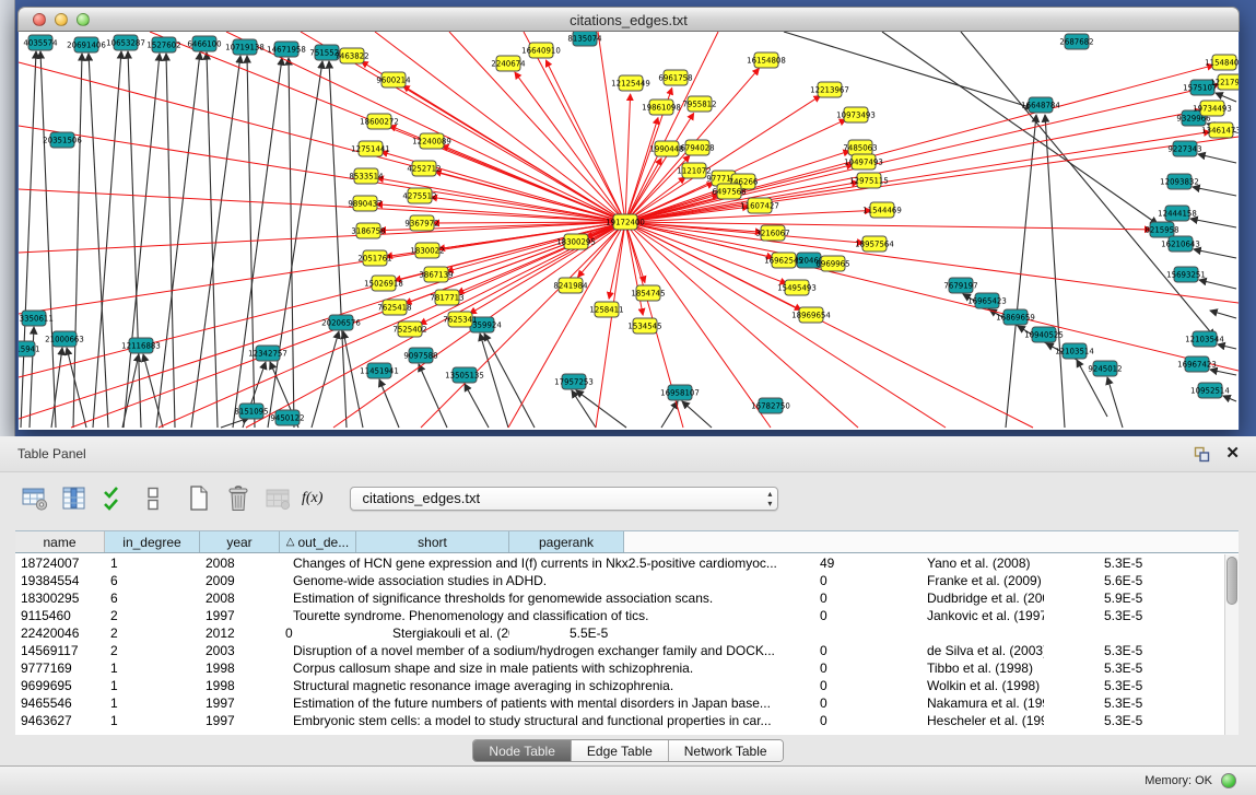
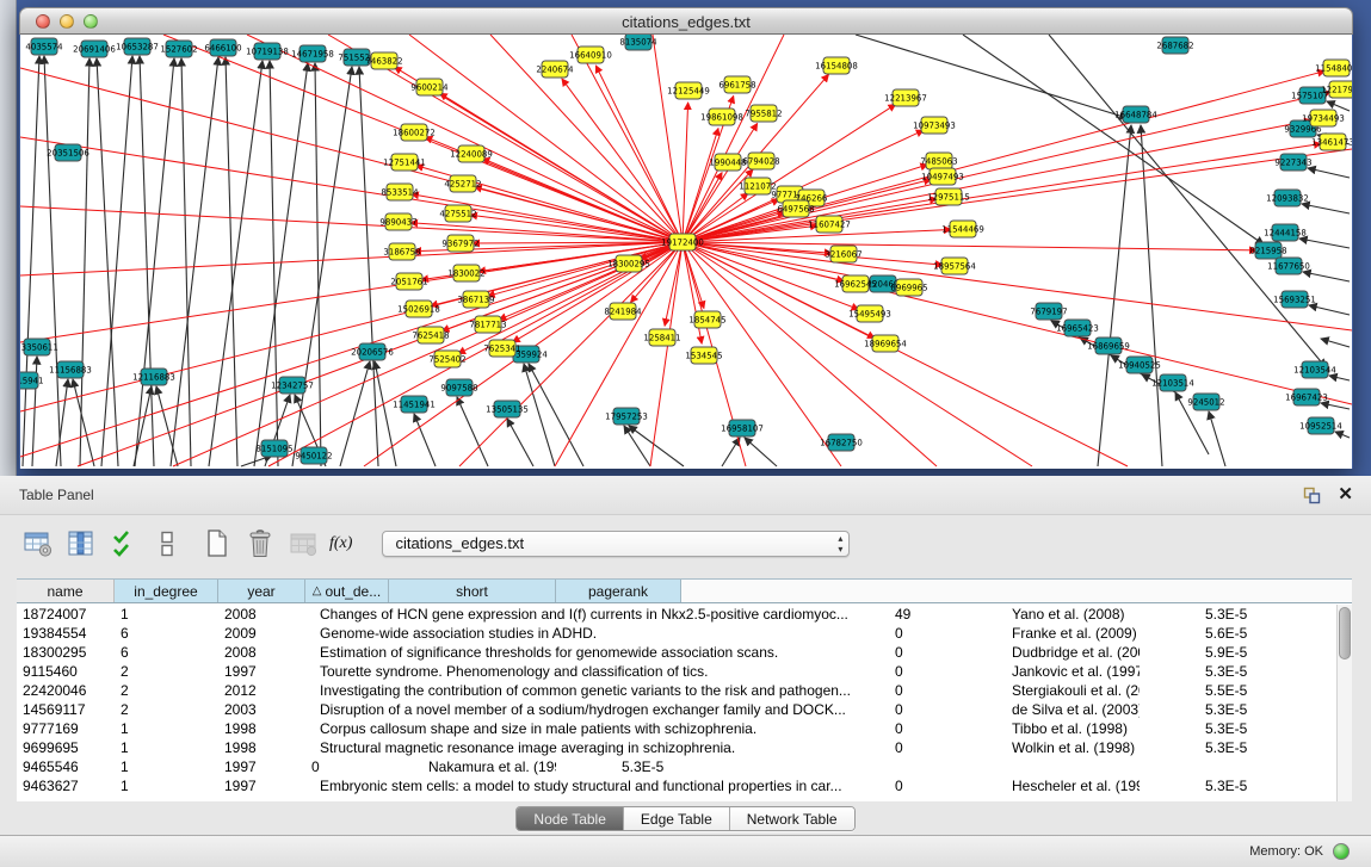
  citations_edges.txt
  4035574
  20691406
  10653287
  1527602
  6466100
  10719138
  14671958
  751552
  8135074
  2687682
  16648784
  20351506
  3350611
  15941
- 21000663
+ 11156883
  12116883
  12342757
  20206576
  359924
  9097588
  11451941
  13505135
  17957253
  16958107
  16782750
  8151095
  9450122
  7679197
  16965423
  16869659
  10940525
  12103514
  9245012
  8215958
  1575107
  9329966
  9227343
  12093832
  12444158
- 16210643
+ 11677650
  15693251
  12103544
  16967423
  10952514
  18300295
  7463822
  9600214
  2240674
  16640910
  12125449
  19861098
  18600272
  12751441
  8533514
  9890437
  3186758
  2051761
  15026918
  7625418
  7525402
  12240089
  4252712
  4275512
  9367972
  1830022
  3867139
  7817713
  7625341
  6961758
  7955812
  1990448
  6794028
  1121072
  97771
  746266
  6497568
  16154808
  12213967
  10973493
  7485063
  12975115
  11544469
  10497493
  18957564
  15495493
  16962545
  11607427
  3216067
  18969654
  8969965
  1854745
  1258411
  8241984
  1534545
  1154840
  122179
  19734493
  13461473
  19172400
  Table Panel
  ✕
  f(x)
  citations_edges.txt
  ▴
  ▾
  name
  in_degree
  year
  △
  out_de...
  short
  pagerank
  18724007
  1
  2008
  Changes of HCN gene expression and I(f) currents in Nkx2.5-positive cardiomyoc...
  49
  Yano et al. (2008)
  5.3E-5
  19384554
  6
  2009
  Genome-wide association studies in ADHD.
  0
  Franke et al. (2009)
  5.6E-5
  18300295
  6
  2008
  Estimation of significance thresholds for genomewide association scans.
  0
  Dudbridge et al. (20
  5.9E-5
  9115460
  2
  1997
  Tourette syndrome. Phenomenology and classification of tics.
  0
  Jankovic et al. (1997
  5.3E-5
  22420046
  2
  2012
+ Investigating the contribution of common genetic variants to the risk and pathogen...
  0
  Stergiakouli et al. (2
  5.5E-5
  14569117
  2
  2003
  Disruption of a novel member of a sodium/hydrogen exchanger family and DOCK...
  0
  de Silva et al. (2003
  5.3E-5
  9777169
  1
  1998
  Corpus callosum shape and size in male patients with schizophrenia.
  0
  Tibbo et al. (1998)
  5.3E-5
  9699695
  1
  1998
  Structural magnetic resonance image averaging in schizophrenia.
  0
  Wolkin et al. (1998)
  5.3E-5
  9465546
  1
  1997
- Estimation of the future numbers of patients with mental disorders in Japan base...
  0
  Nakamura et al. (19
  5.3E-5
  9463627
  1
  1997
  Embryonic stem cells: a model to study structural and functional properties in car...
  0
  Hescheler et al. (19
  5.3E-5
  Node Table
  Edge Table
  Network Table
  Memory: OK
